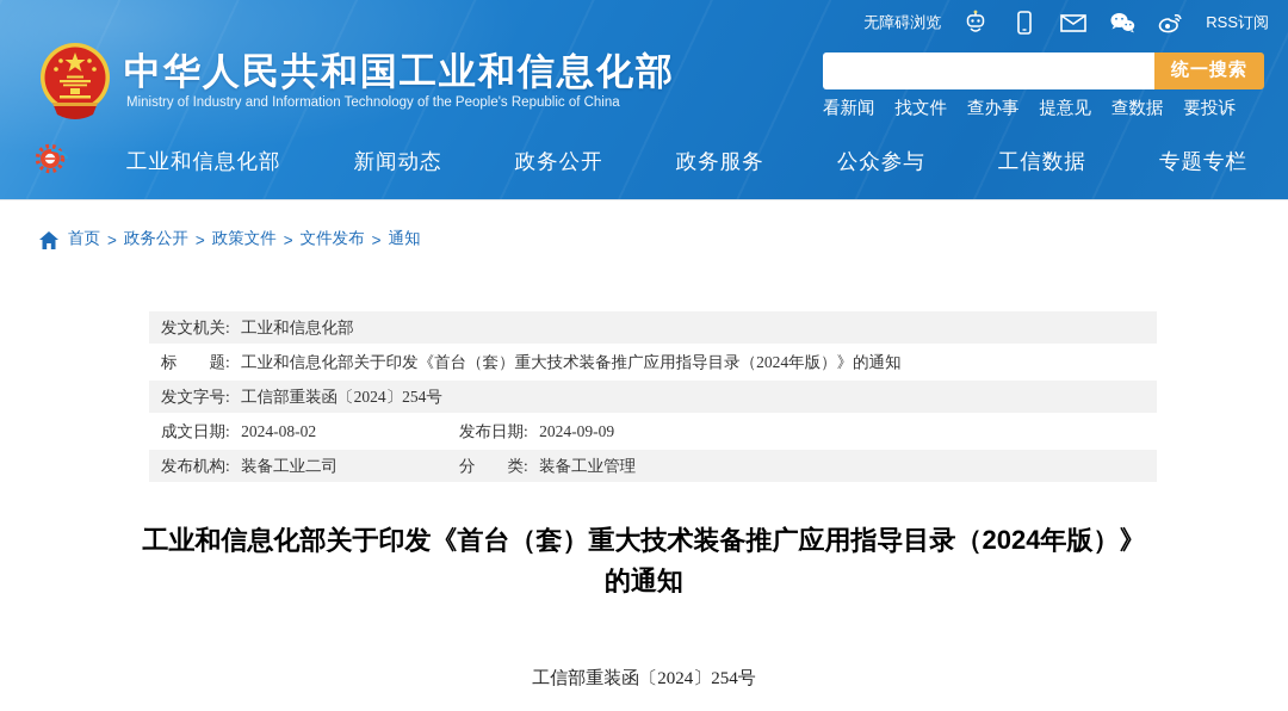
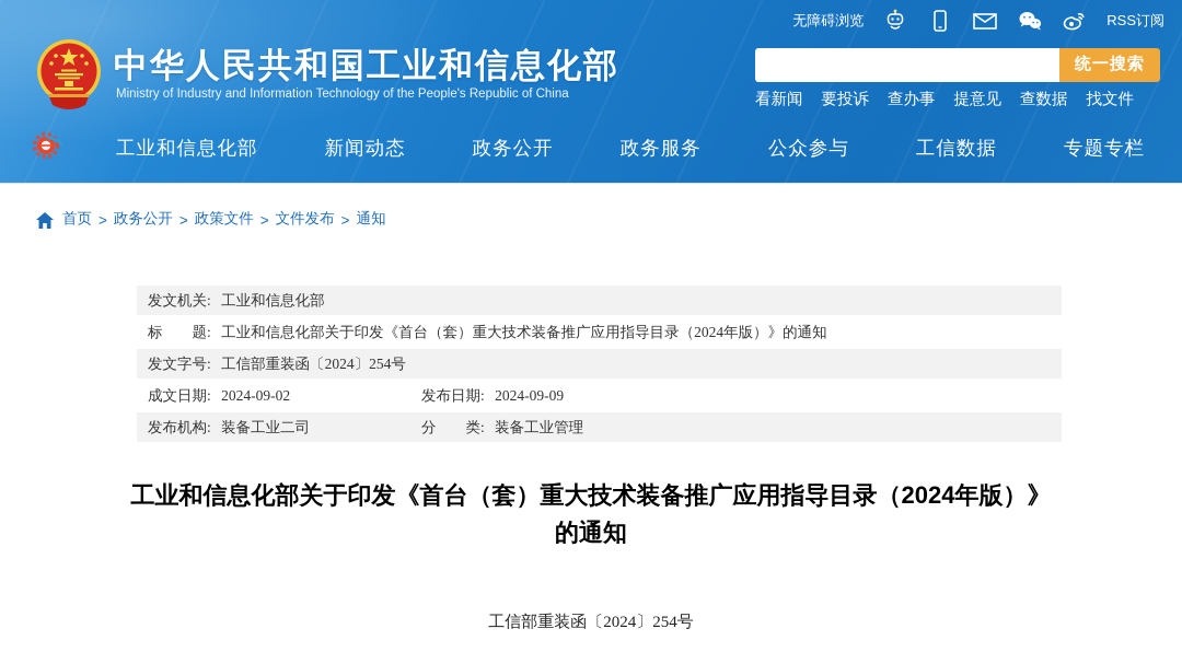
  无障碍浏览
  RSS订阅
  中华人民共和国工业和信息化部
  Ministry of Industry and Information Technology of the People's Republic of China
  统一搜索
  看新闻
- 找文件
+ 要投诉
  查办事
  提意见
  查数据
- 要投诉
+ 找文件
  工业和信息化部
  新闻动态
  政务公开
  政务服务
  公众参与
  工信数据
  专题专栏
  首页
  >
  政务公开
  >
  政策文件
  >
  文件发布
  >
  通知
  发文机关: 工业和信息化部
  标 题: 工业和信息化部关于印发《首台（套）重大技术装备推广应用指导目录（2024年版）》的通知
  发文字号: 工信部重装函〔2024〕254号
- 成文日期: 2024-08-02
+ 成文日期: 2024-09-02
  发布日期: 2024-09-09
  发布机构: 装备工业二司
  分 类: 装备工业管理
  工业和信息化部关于印发《首台（套）重大技术装备推广应用指导目录（2024年版）》
  的通知
  工信部重装函〔2024〕254号
